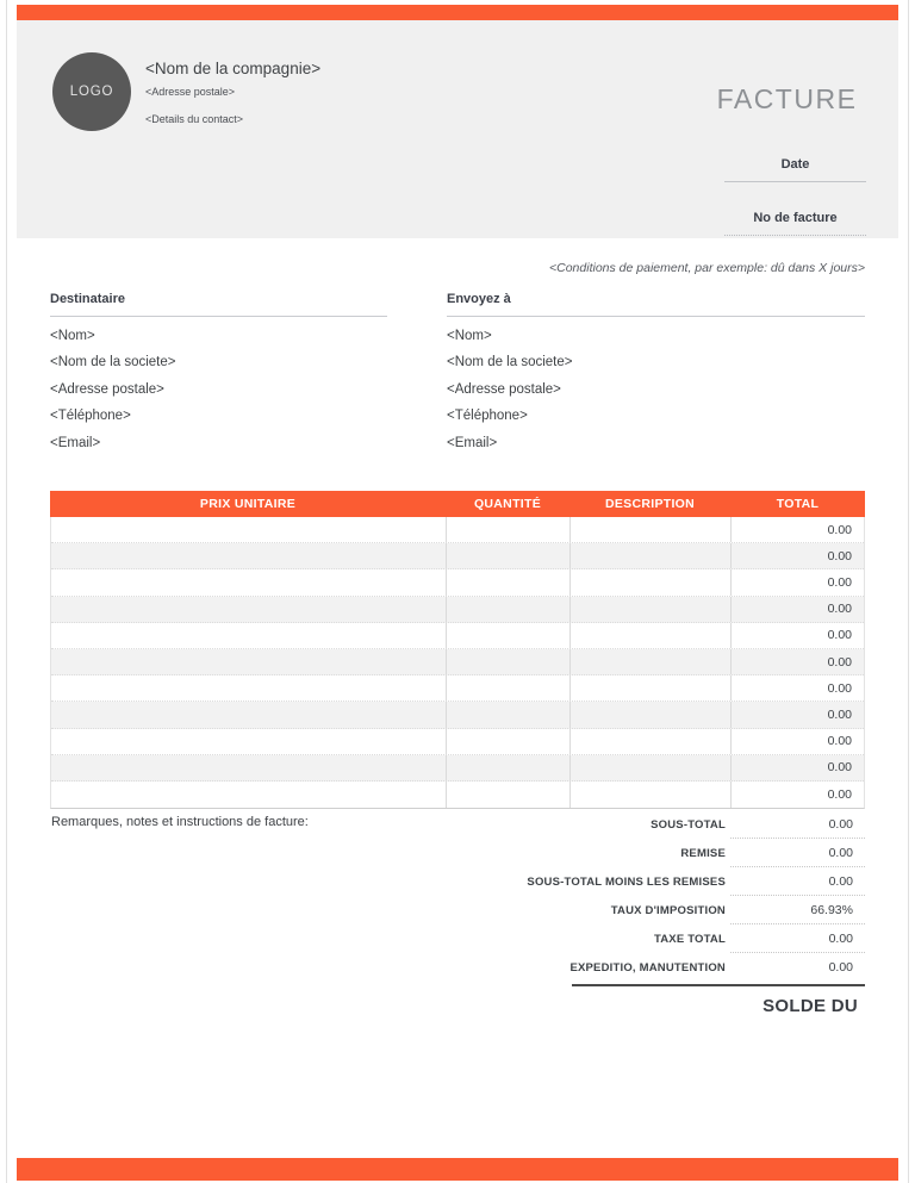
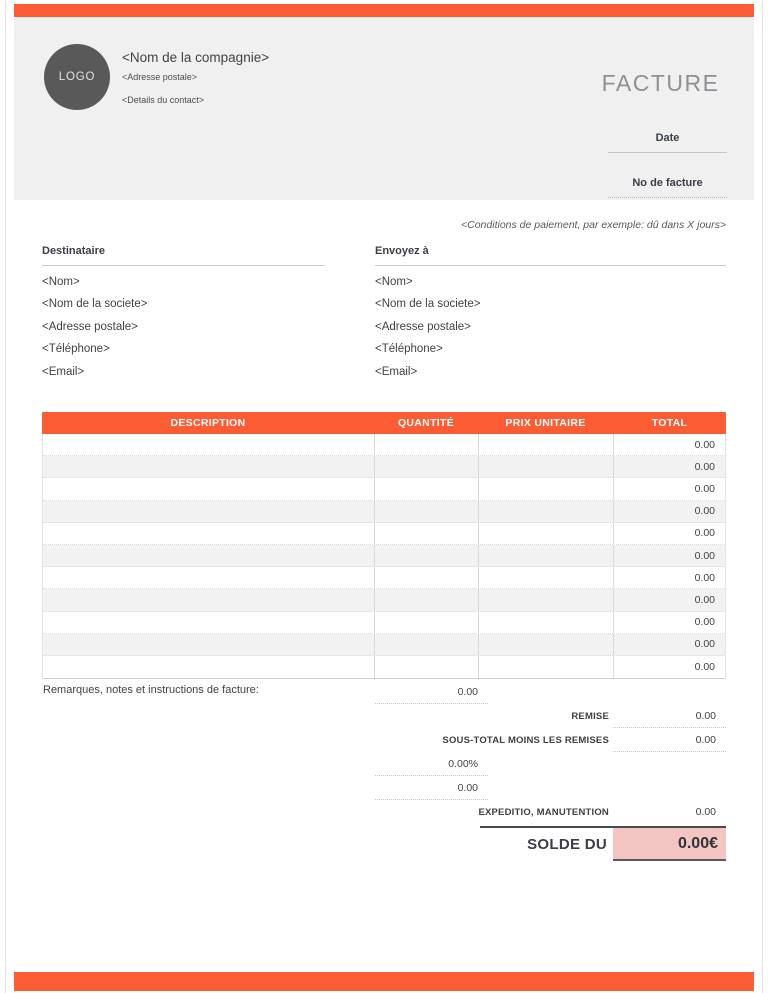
  LOGO
  <Nom de la compagnie>
  <Adresse postale>
  <Details du contact>
  FACTURE
  Date
  No de facture
  <Conditions de paiement, par exemple: dû dans X jours>
  Destinataire
  <Nom>
  <Nom de la societe>
  <Adresse postale>
  <Téléphone>
  <Email>
  Envoyez à
  <Nom>
  <Nom de la societe>
  <Adresse postale>
  <Téléphone>
  <Email>
- PRIX UNITAIRE
+ DESCRIPTION
  QUANTITÉ
- DESCRIPTION
+ PRIX UNITAIRE
  TOTAL
  0.00
  0.00
  0.00
  0.00
  0.00
  0.00
  0.00
  0.00
  0.00
  0.00
  0.00
  Remarques, notes et instructions de facture:
- SOUS-TOTAL
  0.00
  REMISE
  0.00
  SOUS-TOTAL MOINS LES REMISES
  0.00
- TAUX D'IMPOSITION
- 66.93%
+ 0.00%
- TAXE TOTAL
  0.00
  EXPEDITIO, MANUTENTION
  0.00
  SOLDE DU
+ 0.00€
